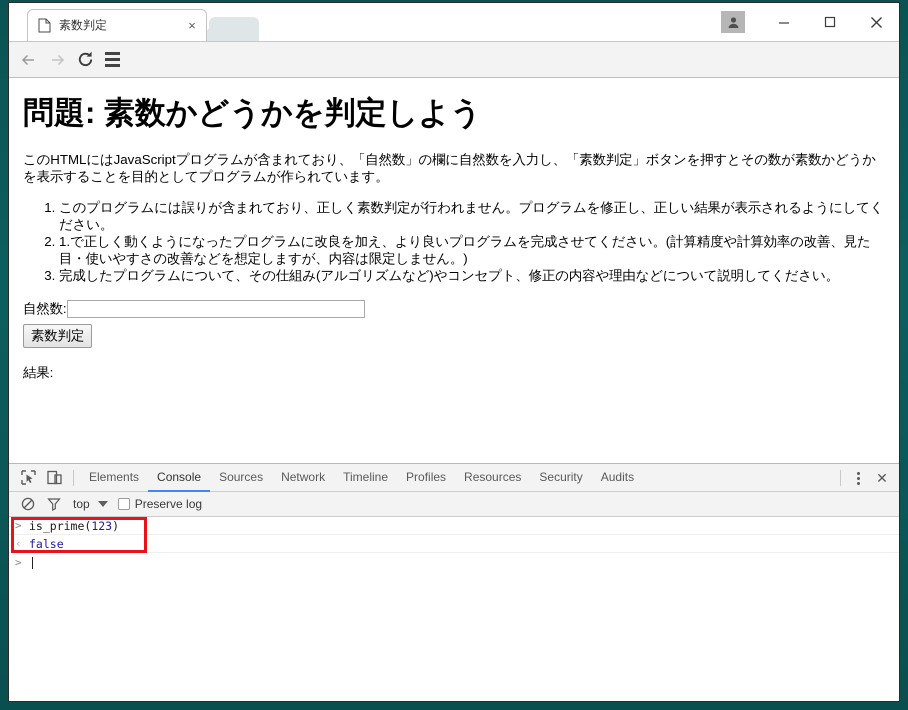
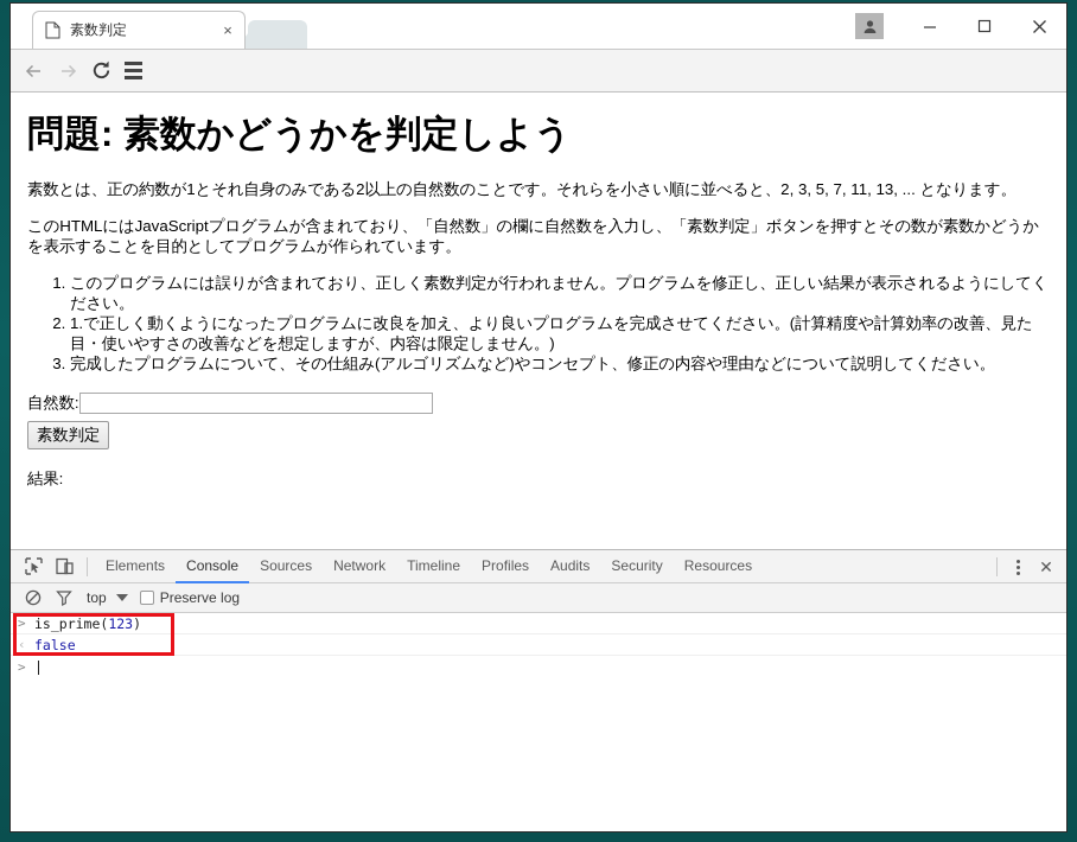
  素数判定
  ×
  問題: 素数かどうかを判定しよう
+ 素数とは、正の約数が1とそれ自身のみである2以上の自然数のことです。それらを小さい順に並べると、2, 3, 5, 7, 11, 13, ... となります。
  このHTMLにはJavaScriptプログラムが含まれており、「自然数」の欄に自然数を入力し、「素数判定」ボタンを押すとその数が素数かどうかを表示することを目的としてプログラムが作られています。
  このプログラムには誤りが含まれており、正しく素数判定が行われません。プログラムを修正し、正しい結果が表示されるようにしてください。
  1.で正しく動くようになったプログラムに改良を加え、より良いプログラムを完成させてください。(計算精度や計算効率の改善、見た目・使いやすさの改善などを想定しますが、内容は限定しません。)
  完成したプログラムについて、その仕組み(アルゴリズムなど)やコンセプト、修正の内容や理由などについて説明してください。
  自然数:
  素数判定
  結果:
  Elements
  Console
  Sources
  Network
  Timeline
  Profiles
- Resources
+ Audits
  Security
- Audits
+ Resources
  ✕
  top
  Preserve log
  >
  is_prime(
  123
  )
  ‹
  false
  >
